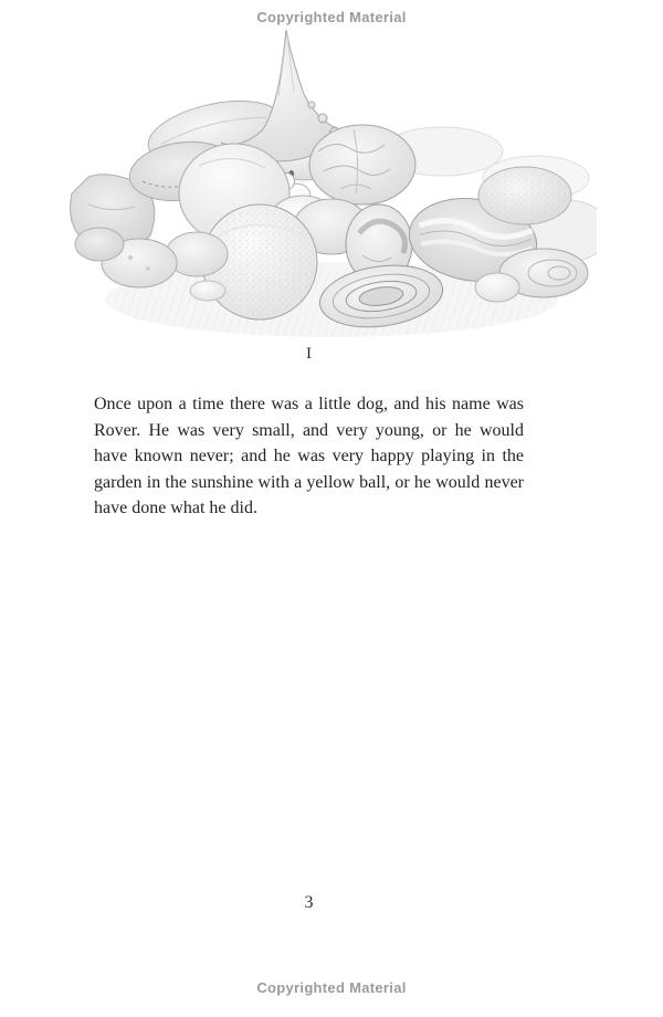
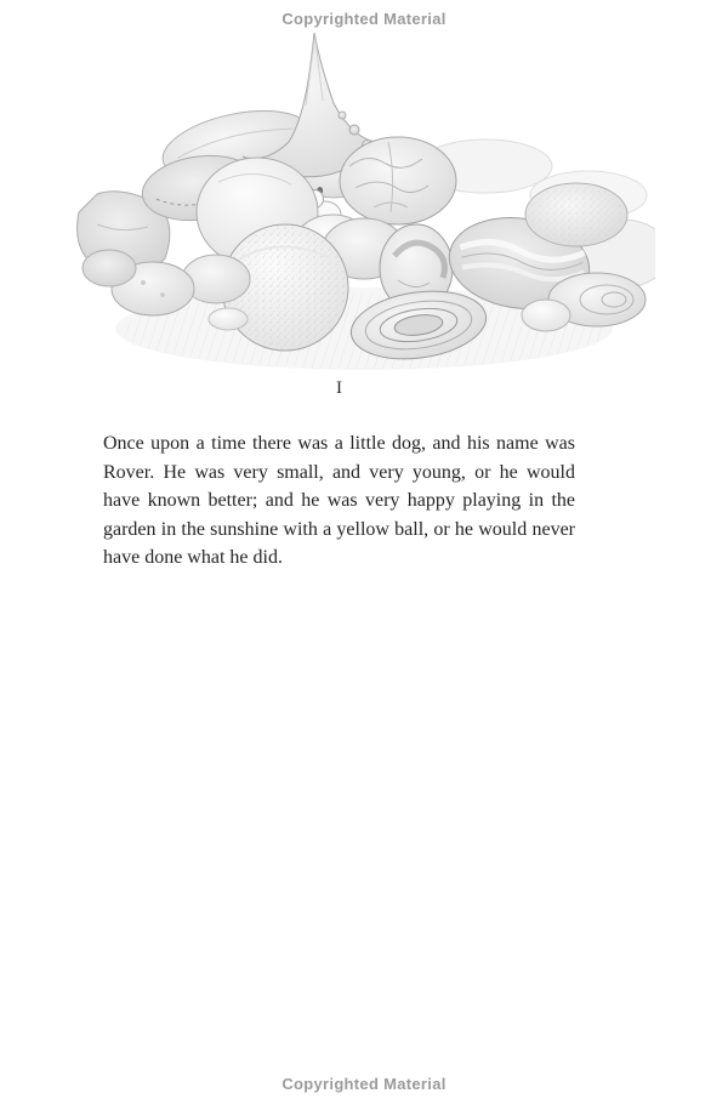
  Copyrighted Material
  I
- Once upon a time there was a little dog, and his name was Rover. He was very small, and very young, or he would have known never; and he was very happy playing in the garden in the sunshine with a yellow ball, or he would never have done what he did.
+ Once upon a time there was a little dog, and his name was Rover. He was very small, and very young, or he would have known better; and he was very happy playing in the garden in the sunshine with a yellow ball, or he would never have done what he did.
- 3
  Copyrighted Material
